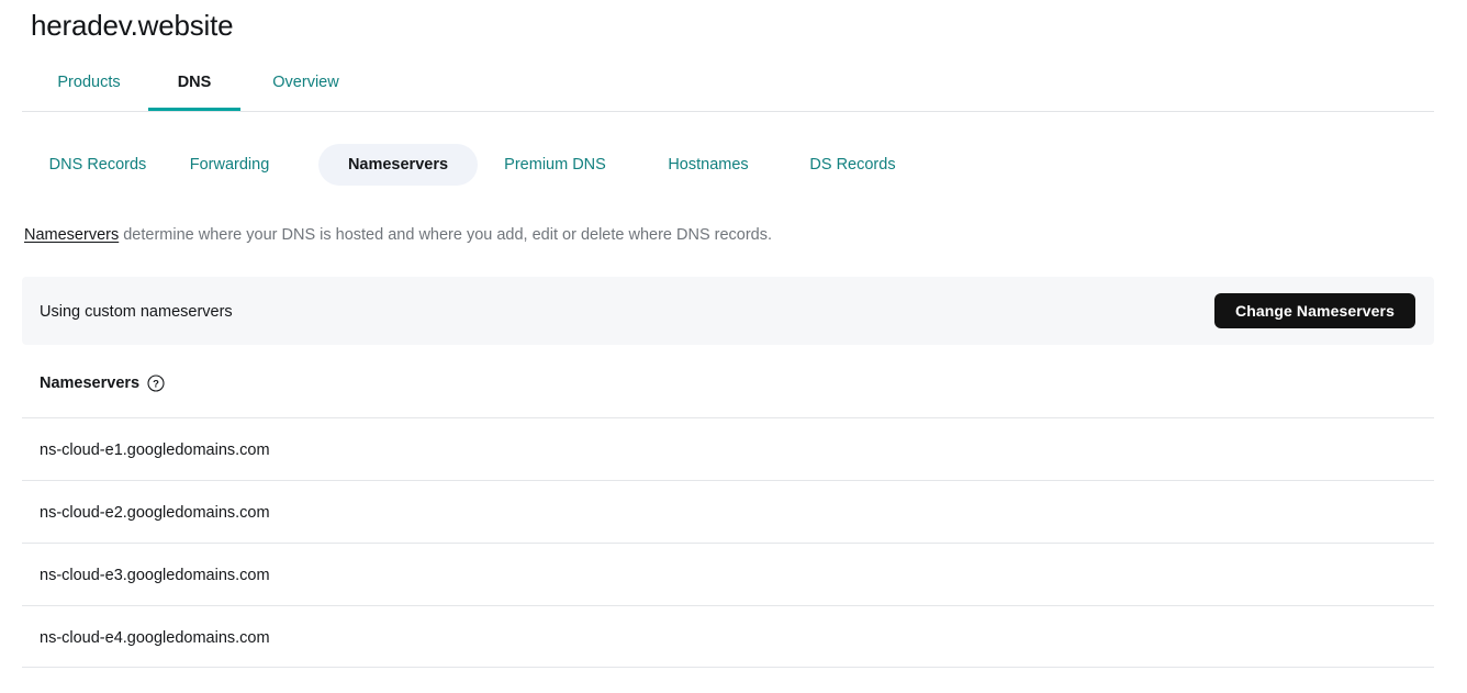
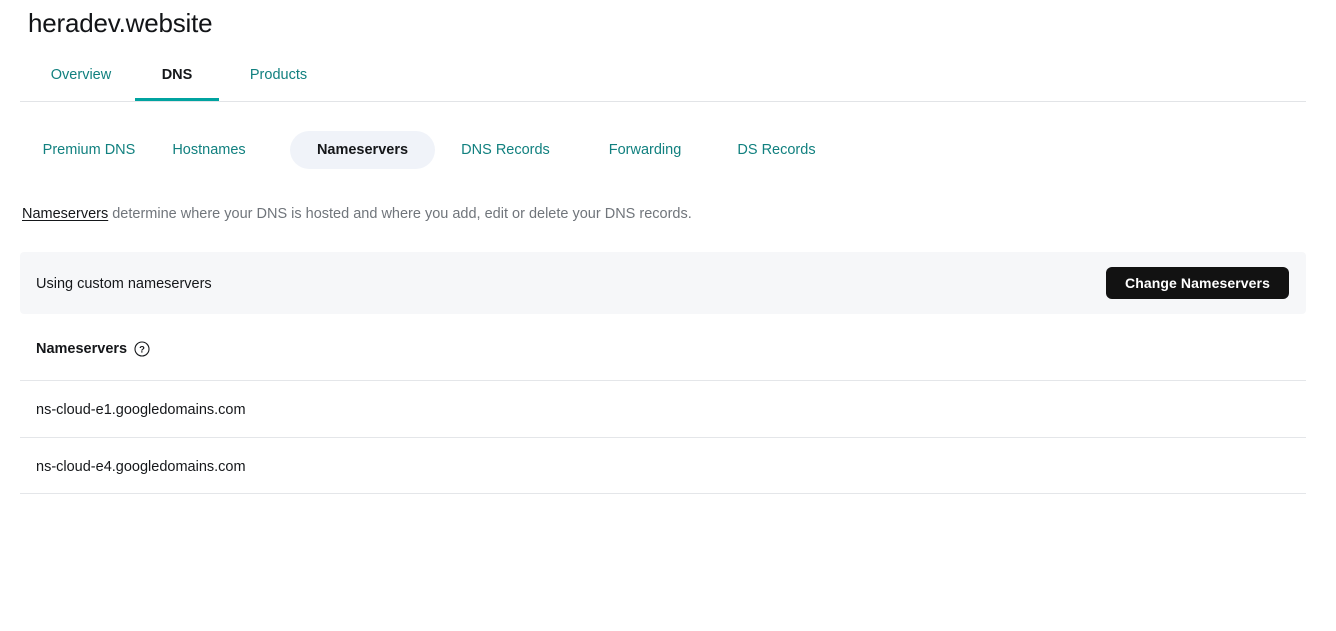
  heradev.website
- Products
+ Overview
  DNS
- Overview
+ Products
- DNS Records
+ Premium DNS
- Forwarding
+ Hostnames
  Nameservers
- Premium DNS
+ DNS Records
- Hostnames
+ Forwarding
  DS Records
- Nameservers determine where your DNS is hosted and where you add, edit or delete where DNS records.
+ Nameservers determine where your DNS is hosted and where you add, edit or delete your DNS records.
  Using custom nameservers
  Change Nameservers
  Nameservers
  ?
  ns-cloud-e1.googledomains.com
- ns-cloud-e2.googledomains.com
- ns-cloud-e3.googledomains.com
  ns-cloud-e4.googledomains.com
